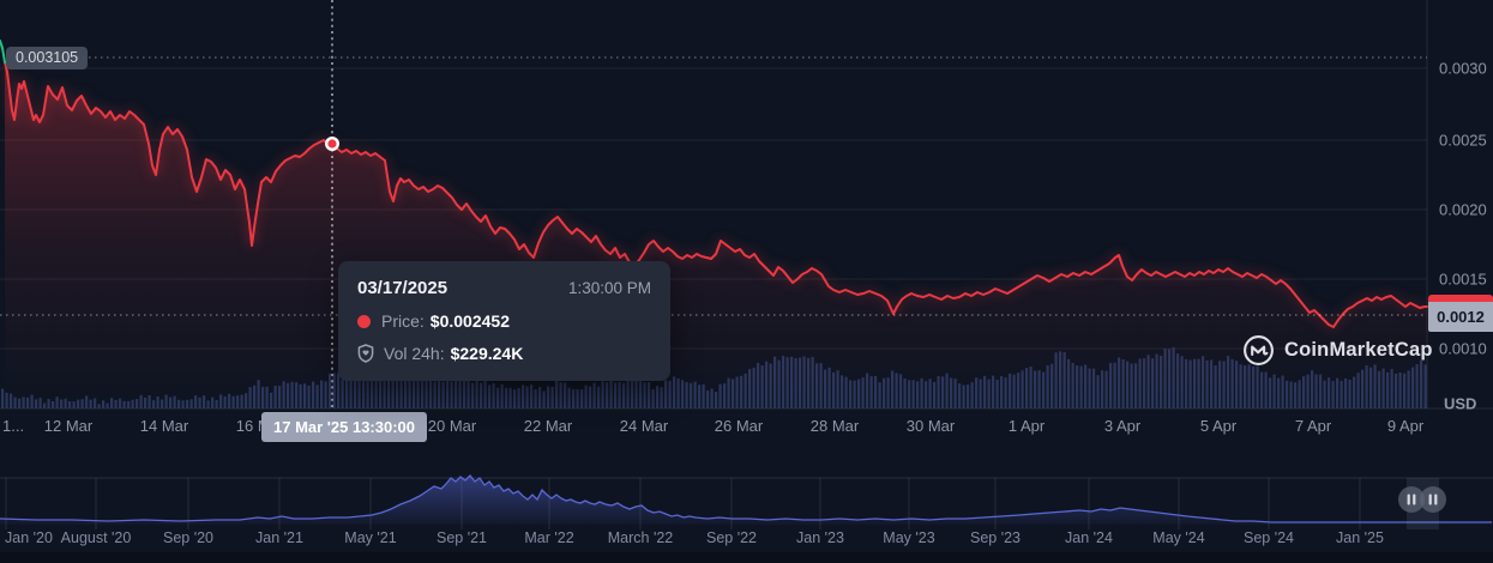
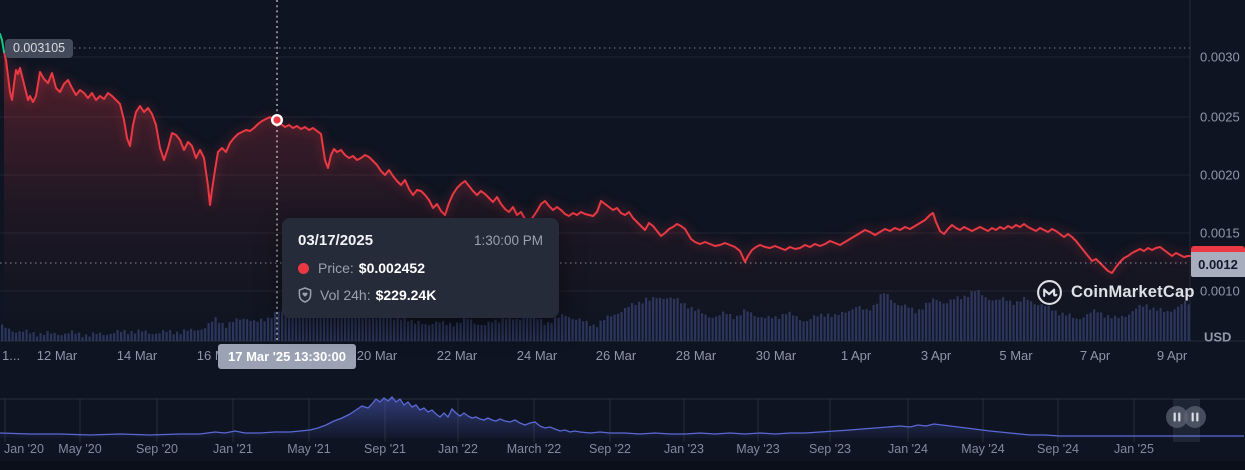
  0.0030
  0.0025
  0.0020
  0.0015
  0.0010
  USD
  1...
  12 Mar
  14 Mar
  20 Mar
  22 Mar
  24 Mar
  26 Mar
  28 Mar
  30 Mar
  1 Apr
  3 Apr
- 5 Apr
+ 5 Mar
  7 Apr
  9 Apr
  Jan '20
- August '20
+ May '20
  Sep '20
  Jan '21
  May '21
  Sep '21
- Mar '22
+ Jan '22
  March '22
  Sep '22
  Jan '23
  May '23
  Sep '23
  Jan '24
  May '24
  Sep '24
  Jan '25
  0.003105
  17 Mar '25 13:30:00
  0.0012
  03/17/2025
  1:30:00 PM
  Price:
  $0.002452
  Vol 24h:
  $229.24K
  CoinMarketCap
